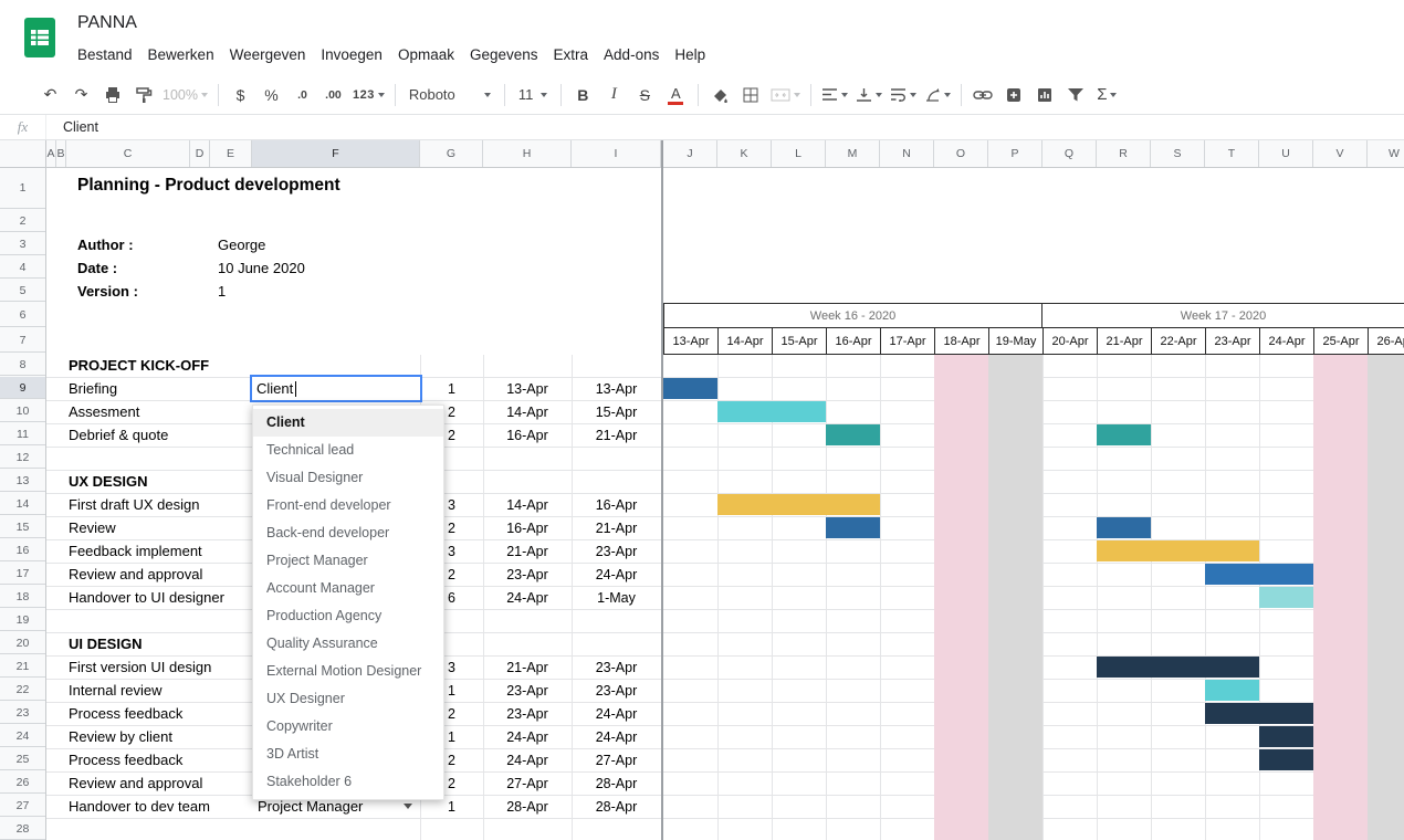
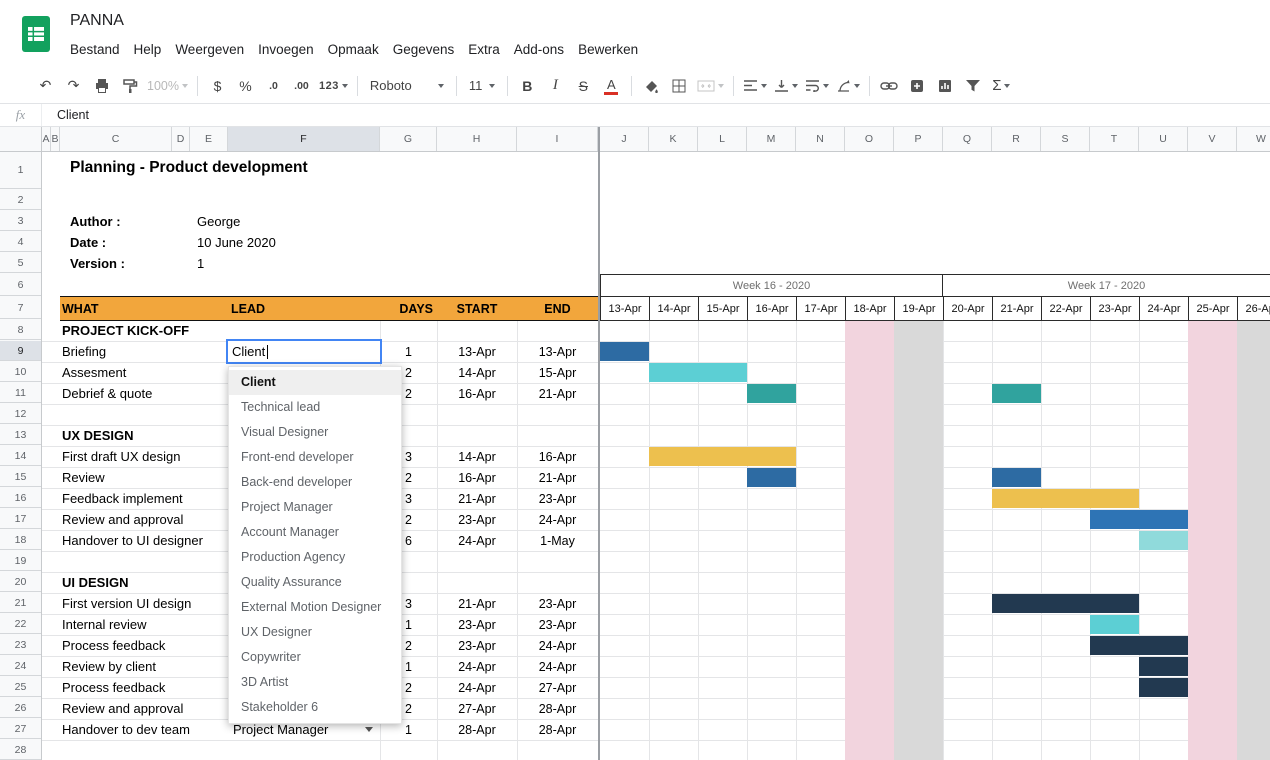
  PANNA
  Bestand
- Bewerken
+ Help
  Weergeven
  Invoegen
  Opmaak
  Gegevens
  Extra
  Add-ons
- Help
+ Bewerken
  ↶
  ↷
  100%
  $
  %
  .0
  .00
  123
  Roboto
  11
  B
  I
  S
  A
  Σ
  fx
  Client
  A
  B
  C
  D
  E
  F
  G
  H
  I
  J
  K
  L
  M
  N
  O
  P
  Q
  R
  S
  T
  U
  V
  W
  1
  2
  3
  4
  5
  6
  7
  8
  9
  10
  11
  12
  13
  14
  15
  16
  17
  18
  19
  20
  21
  22
  23
  24
  25
  26
  27
  28
  Week 16 - 2020
  Week 17 - 2020
  13-Apr
  14-Apr
  15-Apr
  16-Apr
  17-Apr
  18-Apr
- 19-May
+ 19-Apr
  20-Apr
  21-Apr
  22-Apr
  23-Apr
  24-Apr
  25-Apr
+ WHAT
+ LEAD
+ DAYS
+ START
+ END
  Planning - Product development
  Author :
  George
  Date :
  10 June 2020
  Version :
  1
  PROJECT KICK-OFF
  Briefing
  1
  13-Apr
  13-Apr
  Assesment
  2
  14-Apr
  15-Apr
  Debrief & quote
  2
  16-Apr
  21-Apr
  UX DESIGN
  First draft UX design
  3
  14-Apr
  16-Apr
  Review
  2
  16-Apr
  21-Apr
  Feedback implement
  3
  21-Apr
  23-Apr
  Review and approval
  2
  23-Apr
  24-Apr
  Handover to UI designer
  6
  24-Apr
  1-May
  UI DESIGN
  First version UI design
  3
  21-Apr
  23-Apr
  Internal review
  1
  23-Apr
  23-Apr
  Process feedback
  2
  23-Apr
  24-Apr
  Review by client
  1
  24-Apr
  24-Apr
  Process feedback
  2
  24-Apr
  27-Apr
  Review and approval
  2
  27-Apr
  28-Apr
  Handover to dev team
  1
  28-Apr
  28-Apr
  Project Manager
  Client
  Client
  Technical lead
  Visual Designer
  Front-end developer
  Back-end developer
  Project Manager
  Account Manager
  Production Agency
  Quality Assurance
  External Motion Designer
  UX Designer
  Copywriter
  3D Artist
  Stakeholder 6
